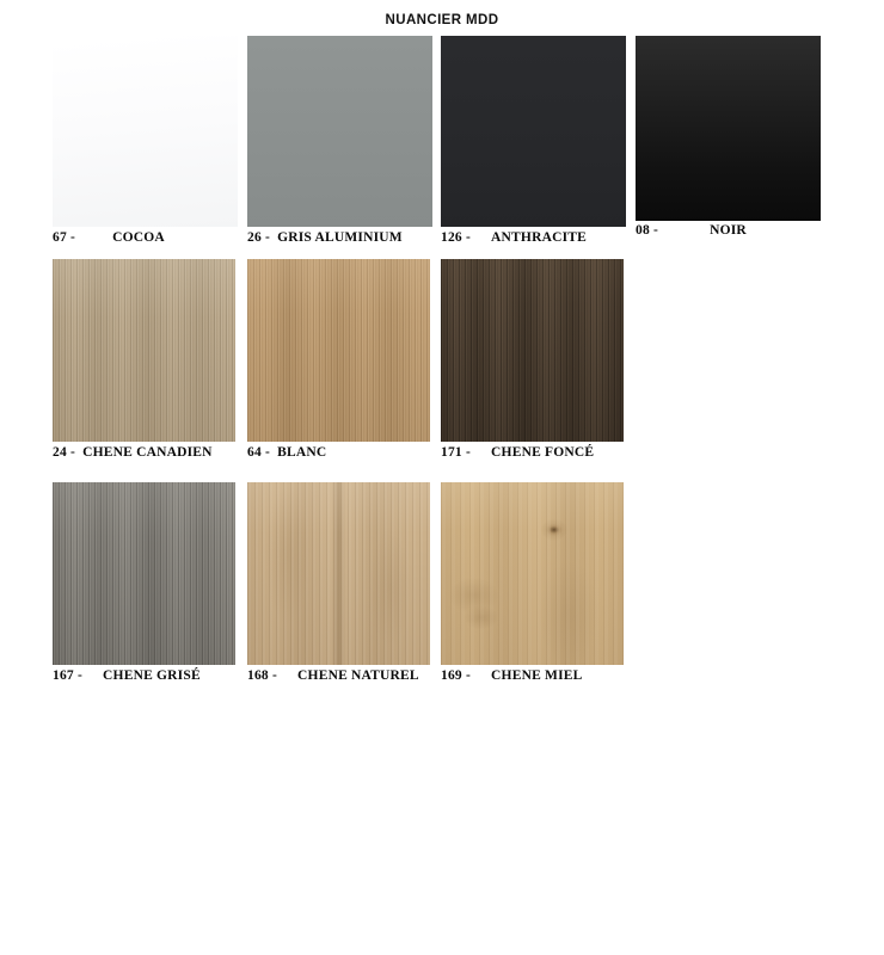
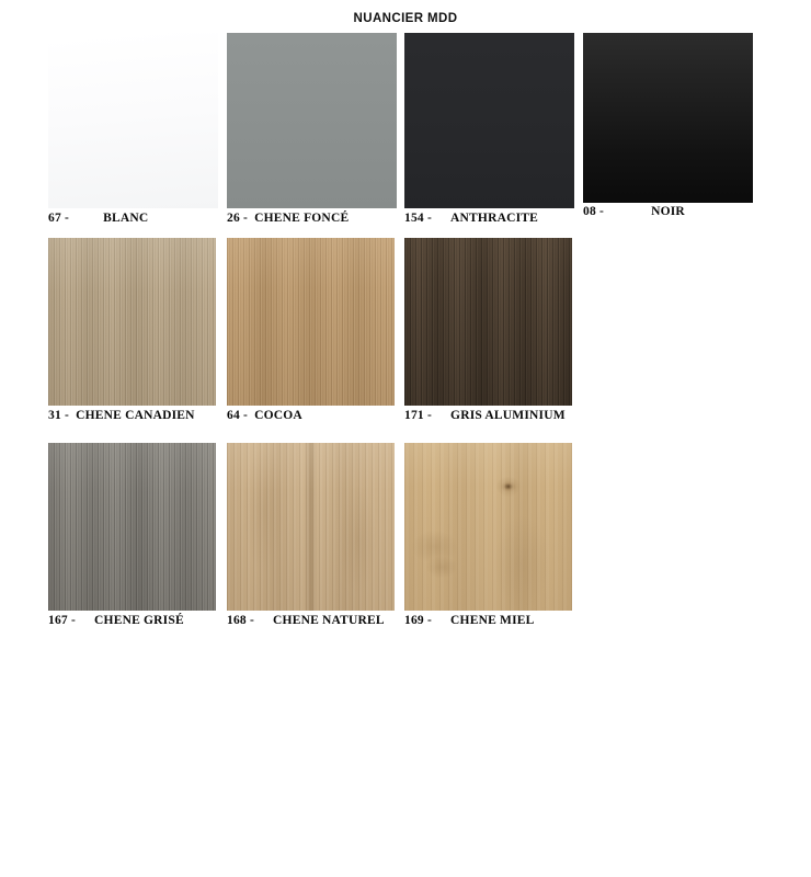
  NUANCIER MDD
- 67 - COCOA
+ 67 - BLANC
- 26 - GRIS ALUMINIUM
+ 26 - CHENE FONCÉ
- 126 - ANTHRACITE
+ 154 - ANTHRACITE
  08 - NOIR
- 24 - CHENE CANADIEN
+ 31 - CHENE CANADIEN
- 64 - BLANC
+ 64 - COCOA
- 171 - CHENE FONCÉ
+ 171 - GRIS ALUMINIUM
  167 - CHENE GRISÉ
  168 - CHENE NATUREL
  169 - CHENE MIEL
